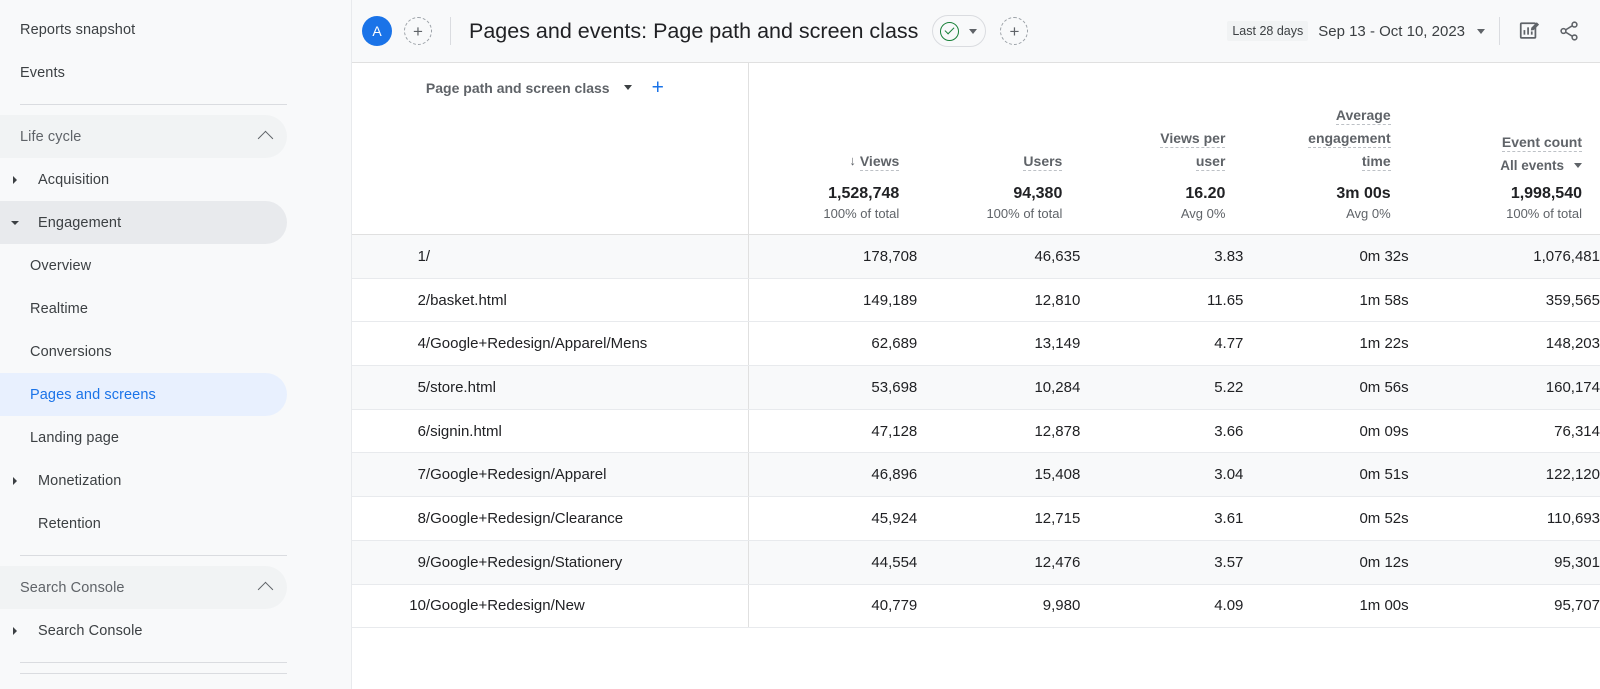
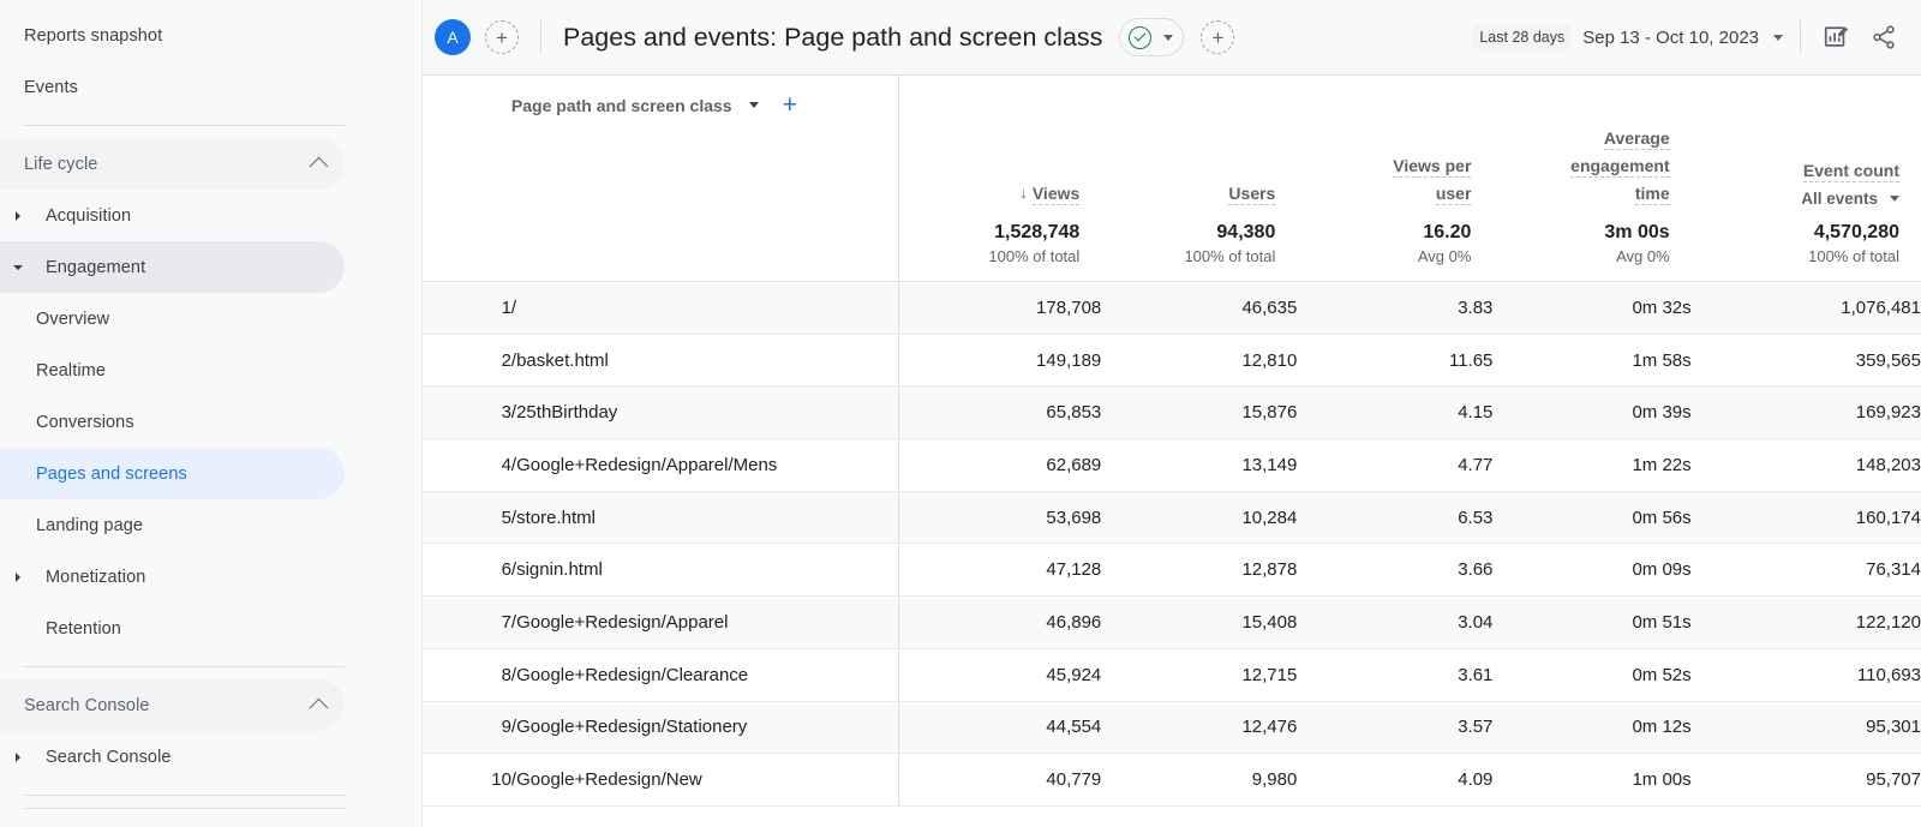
  Reports snapshot
  Events
  Life cycle
  Acquisition
  Engagement
  Overview
  Realtime
  Conversions
  Pages and screens
  Landing page
  Monetization
  Retention
  Search Console
  Search Console
  A
  +
  Pages and events: Page path and screen class
  +
  Last 28 days
  Sep 13 - Oct 10, 2023
  	Page path and screen class +	↓ Views	Users	Views per user	Average engagement time	Event count All events
- 		1,528,748100% of total	94,380100% of total	16.20Avg 0%	3m 00sAvg 0%	1,998,540100% of total
+ 		1,528,748100% of total	94,380100% of total	16.20Avg 0%	3m 00sAvg 0%	4,570,280100% of total
  1	/	178,708	46,635	3.83	0m 32s	1,076,481
  2	/basket.html	149,189	12,810	11.65	1m 58s	359,565
+ 3	/25thBirthday	65,853	15,876	4.15	0m 39s	169,923
  4	/Google+Redesign/Apparel/Mens	62,689	13,149	4.77	1m 22s	148,203
- 5	/store.html	53,698	10,284	5.22	0m 56s	160,174
+ 5	/store.html	53,698	10,284	6.53	0m 56s	160,174
  6	/signin.html	47,128	12,878	3.66	0m 09s	76,314
  7	/Google+Redesign/Apparel	46,896	15,408	3.04	0m 51s	122,120
  8	/Google+Redesign/Clearance	45,924	12,715	3.61	0m 52s	110,693
  9	/Google+Redesign/Stationery	44,554	12,476	3.57	0m 12s	95,301
  10	/Google+Redesign/New	40,779	9,980	4.09	1m 00s	95,707
